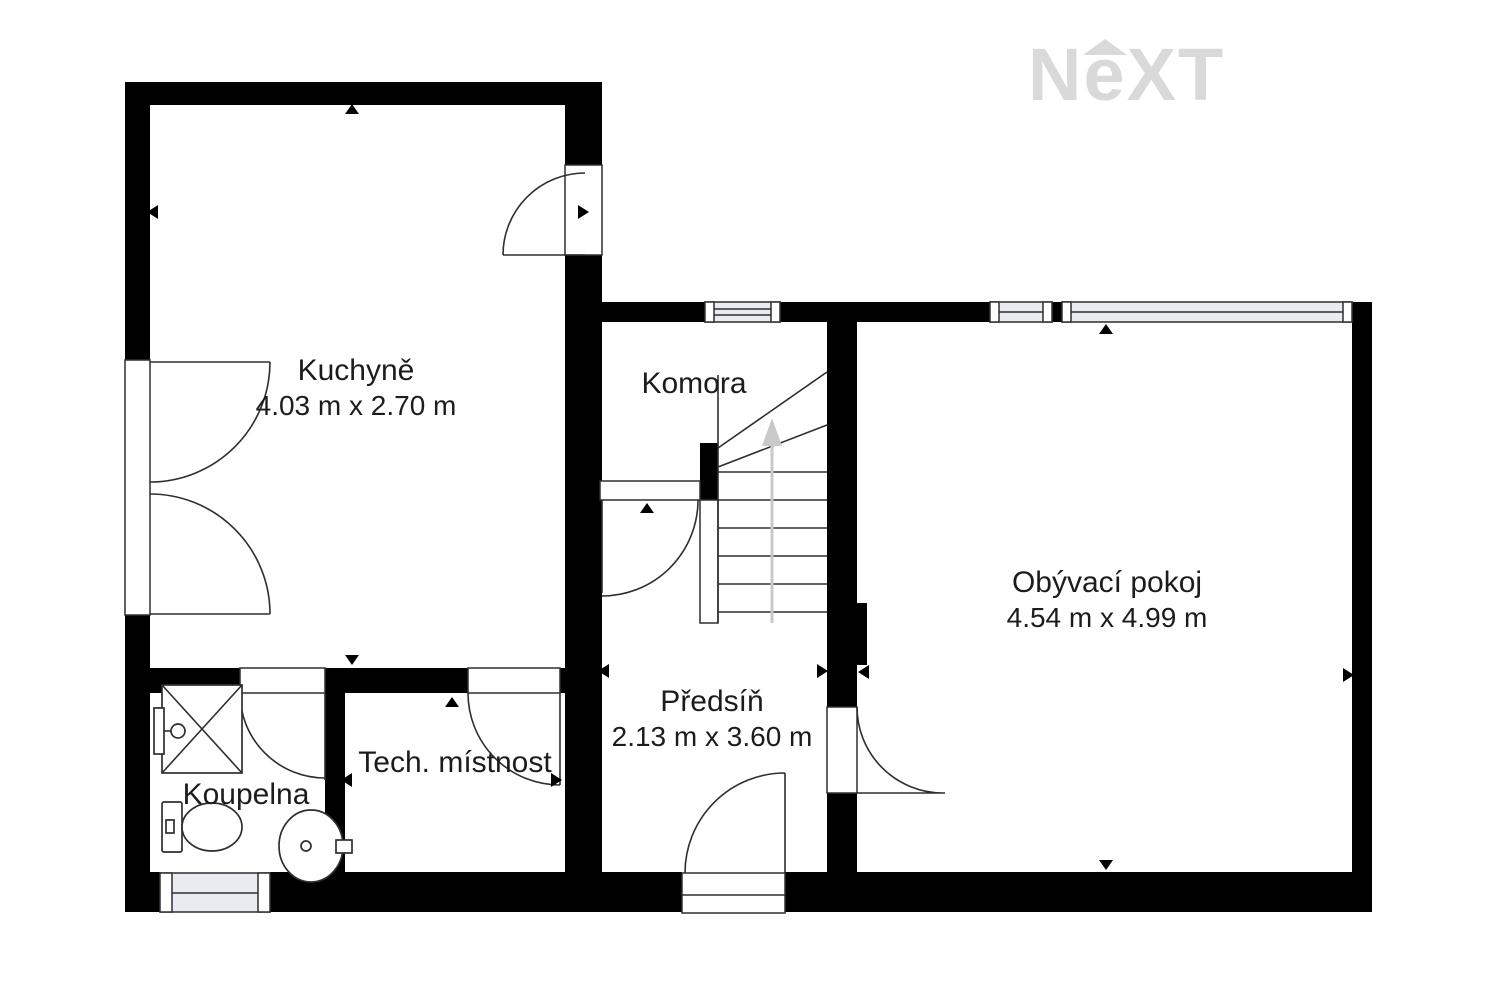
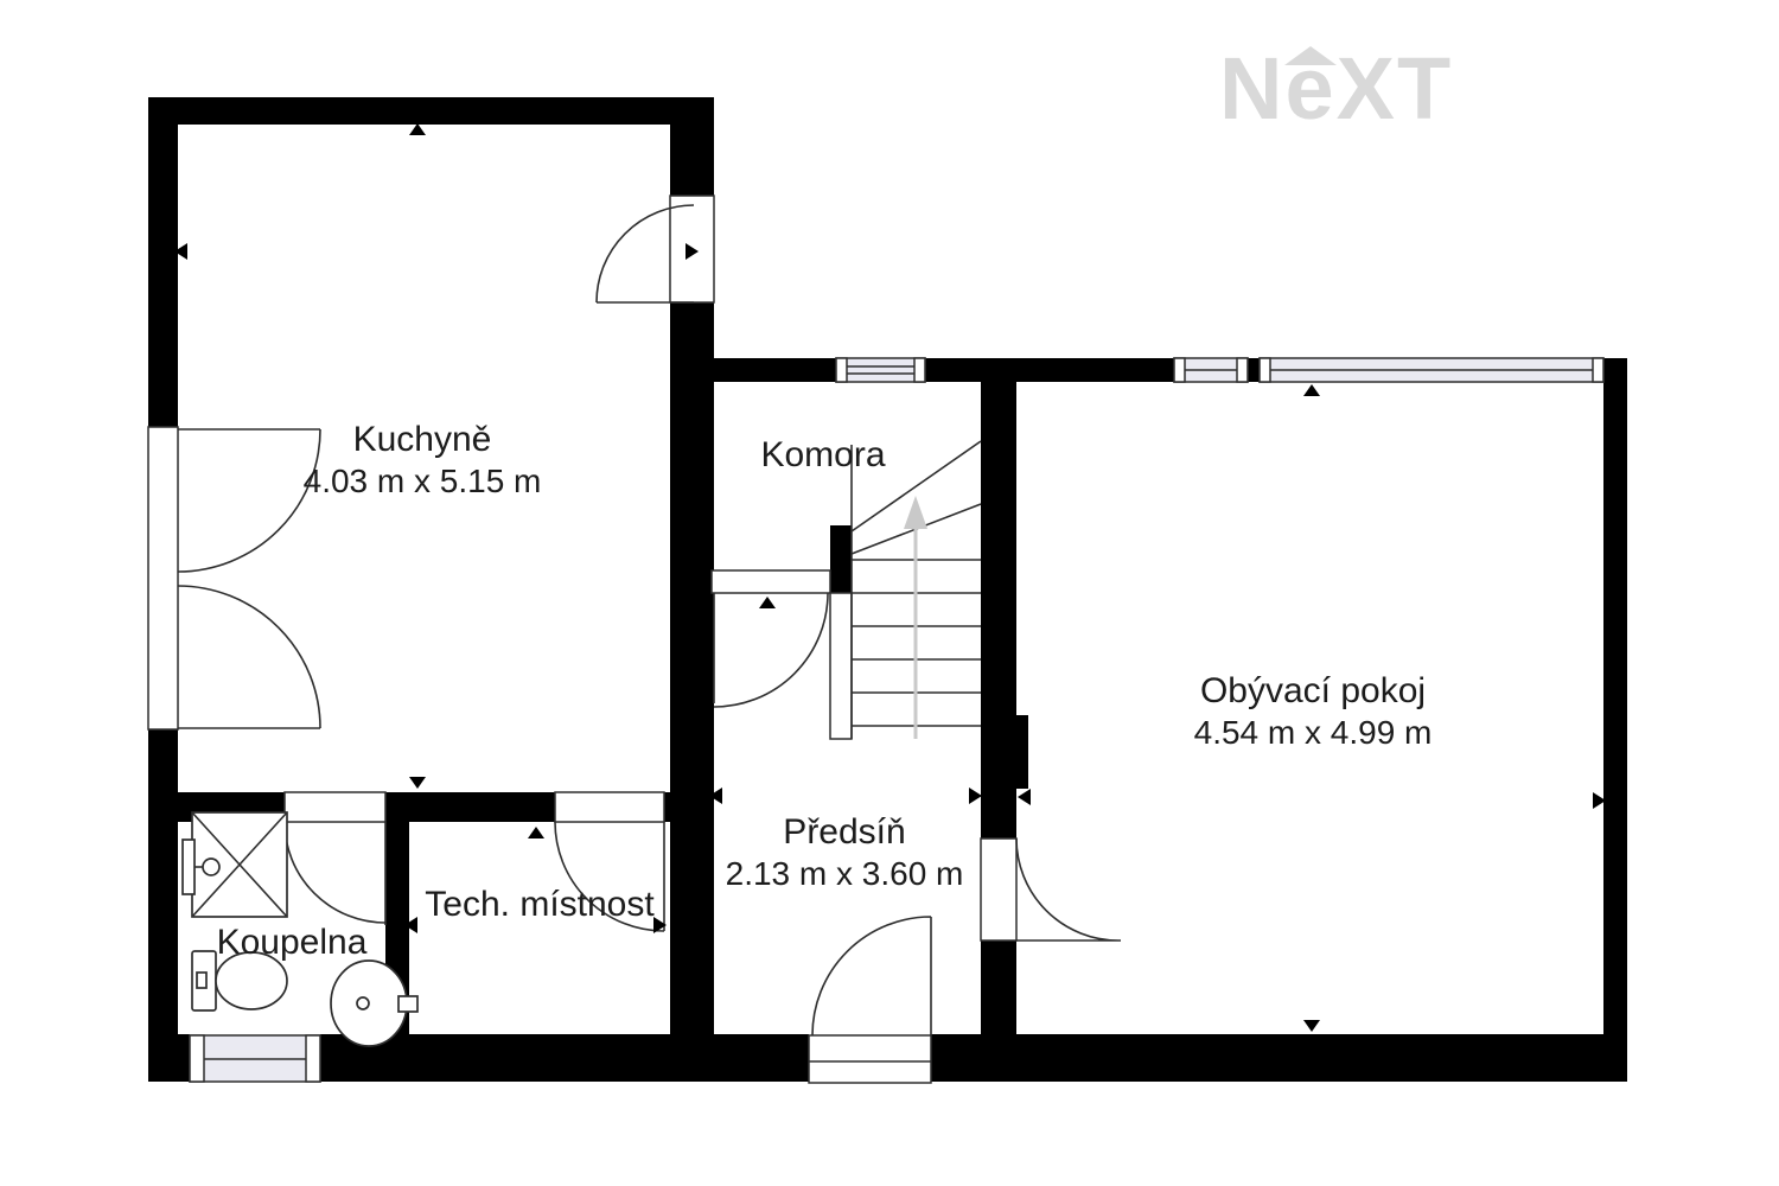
  N
  e
  X
  T
  Kuchyně
- 4.03 m x 2.70 m
+ 4.03 m x 5.15 m
  Komora
  Obývací pokoj
  4.54 m x 4.99 m
  Předsíň
  2.13 m x 3.60 m
  Tech. místnost
  Koupelna
